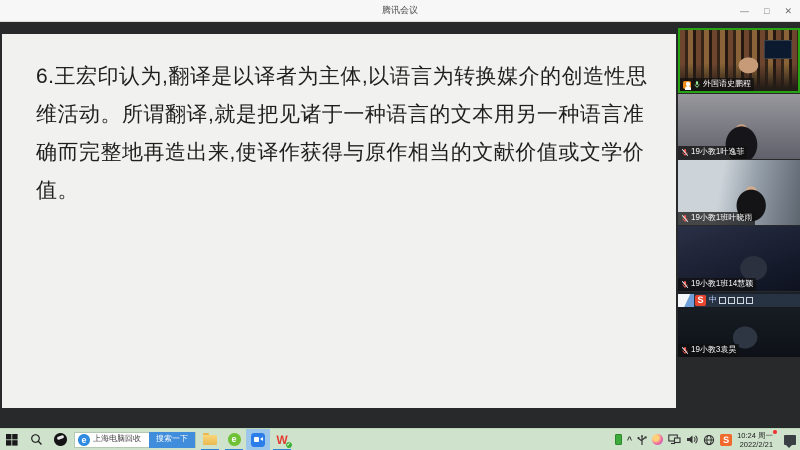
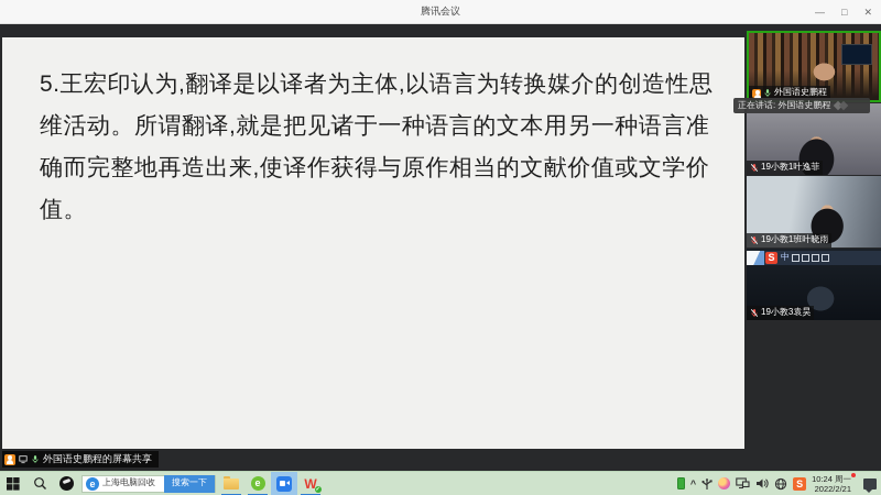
  腾讯会议
  —
  □
  ✕
- 6.王宏印认为,翻译是以译者为主体,以语言为转换媒介的创造性思维活动。所谓翻译,就是把见诸于一种语言的文本用另一种语言准确而完整地再造出来,使译作获得与原作相当的文献价值或文学价值。
+ 5.王宏印认为,翻译是以译者为主体,以语言为转换媒介的创造性思维活动。所谓翻译,就是把见诸于一种语言的文本用另一种语言准确而完整地再造出来,使译作获得与原作相当的文献价值或文学价值。
+ 外国语史鹏程的屏幕共享
  外国语史鹏程
  19小教1叶逸菲
  19小教1班叶晓雨
- 19小教1班14慧颖
  S
  中
  19小教3袁昊
+ 正在讲话: 外国语史鹏程
  e
  上海电脑回收
  搜索一下
  e
  W
  ^
  S
  10:24 周一
  2022/2/21
